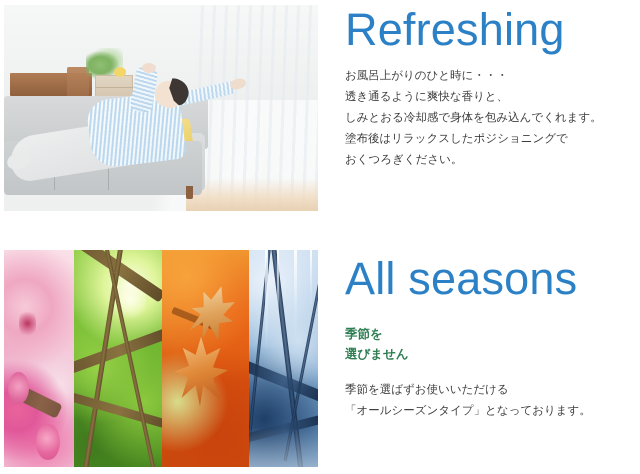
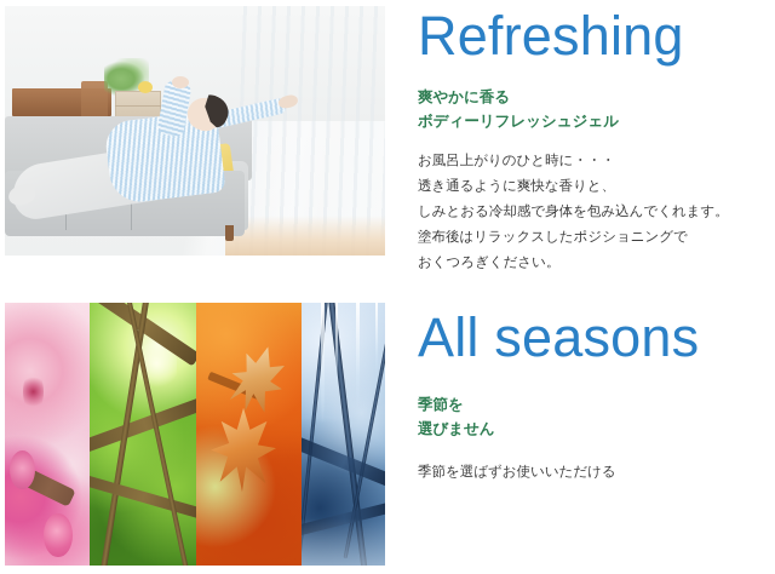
  Refreshing
+ 爽やかに香る
+ ボディーリフレッシュジェル
  お風呂上がりのひと時に・・・
  透き通るように爽快な香りと、
  しみとおる冷却感で身体を包み込んでくれます。
  塗布後はリラックスしたポジショニングで
  おくつろぎください。
  All seasons
  季節を
  選びません
  季節を選ばずお使いいただける
- 「オールシーズンタイプ」となっております。
